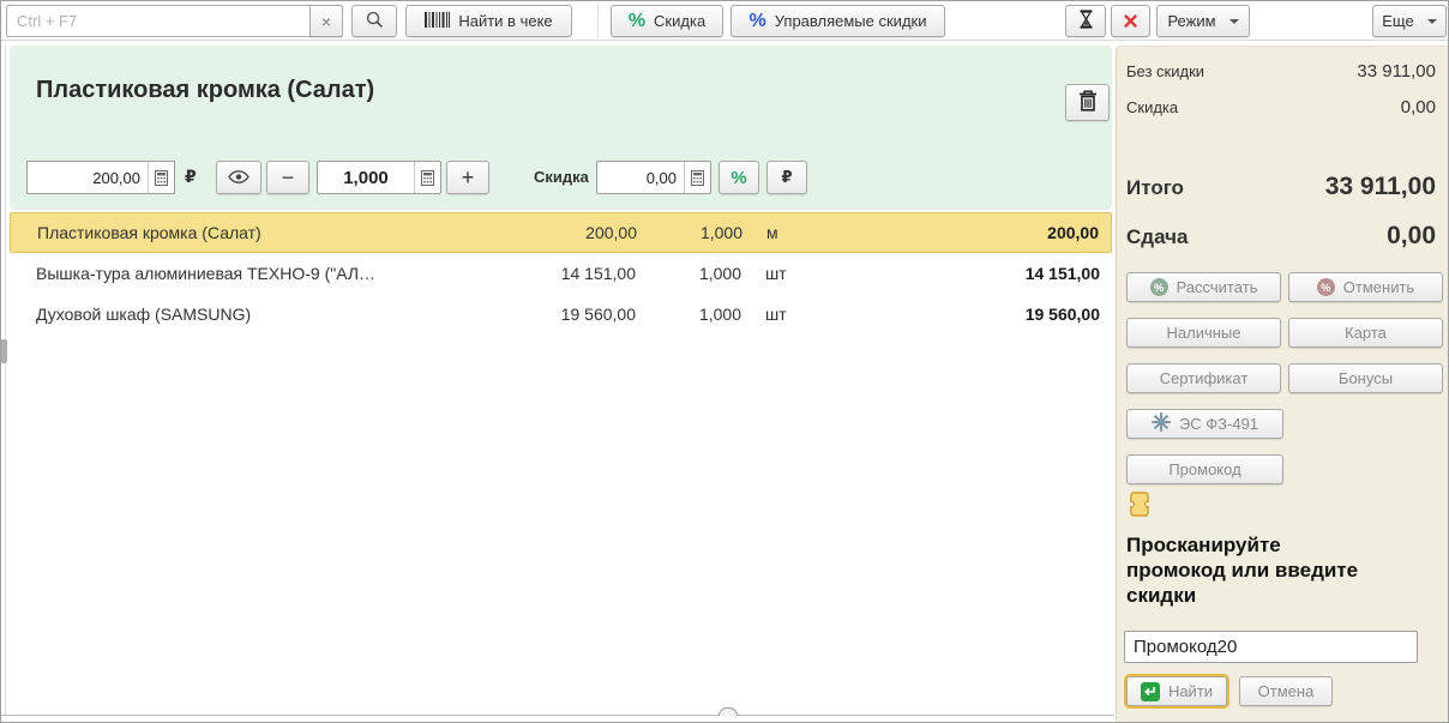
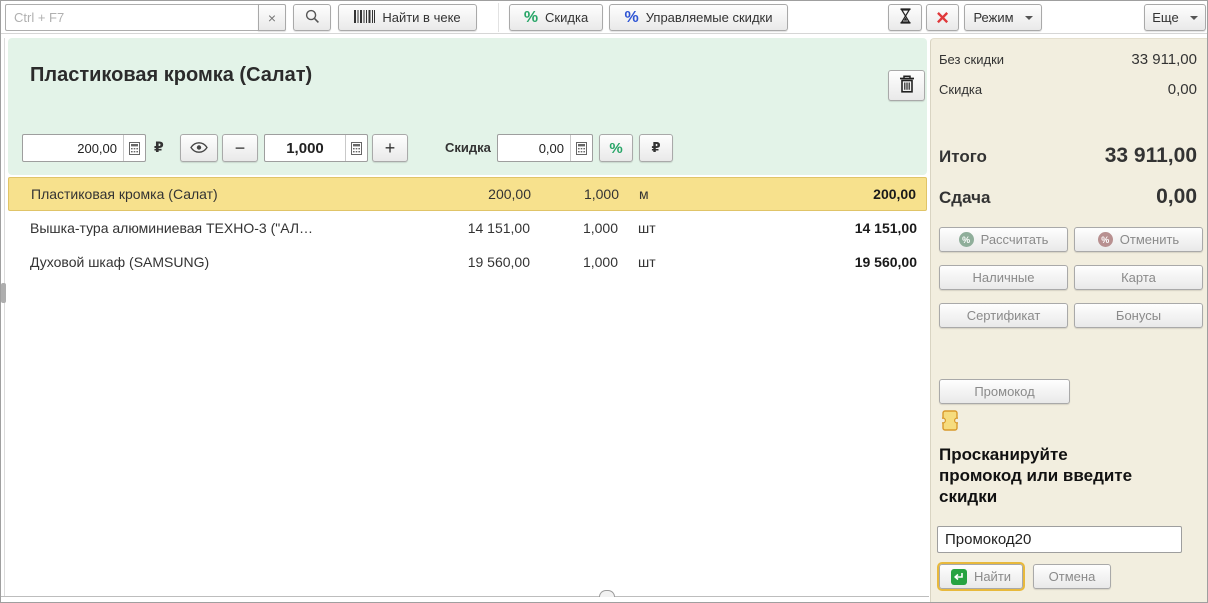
  Ctrl + F7
  ×
  Найти в чеке
  %
  Скидка
  %
  Управляемые скидки
  ×
  Режим
  Еще
  Пластиковая кромка (Салат)
  200,00
  ₽
  −
  1,000
  +
  Скидка
  0,00
  %
  ₽
  Пластиковая кромка (Салат)
  200,00
  1,000
  м
  200,00
- Вышка-тура алюминиевая ТЕХНО-9 ("АЛ…
+ Вышка-тура алюминиевая ТЕХНО-3 ("АЛ…
  14 151,00
  1,000
  шт
  14 151,00
  Духовой шкаф (SAMSUNG)
  19 560,00
  1,000
  шт
  19 560,00
  Без скидки
  33 911,00
  Скидка
  0,00
  Итого
  33 911,00
  Сдача
  0,00
  %
  Рассчитать
  %
  Отменить
  Наличные
  Карта
  Сертификат
  Бонусы
- ЭС ФЗ-491
  Промокод
  Просканируйте промокод или введите скидки
  Промокод20
  Найти
  Отмена
